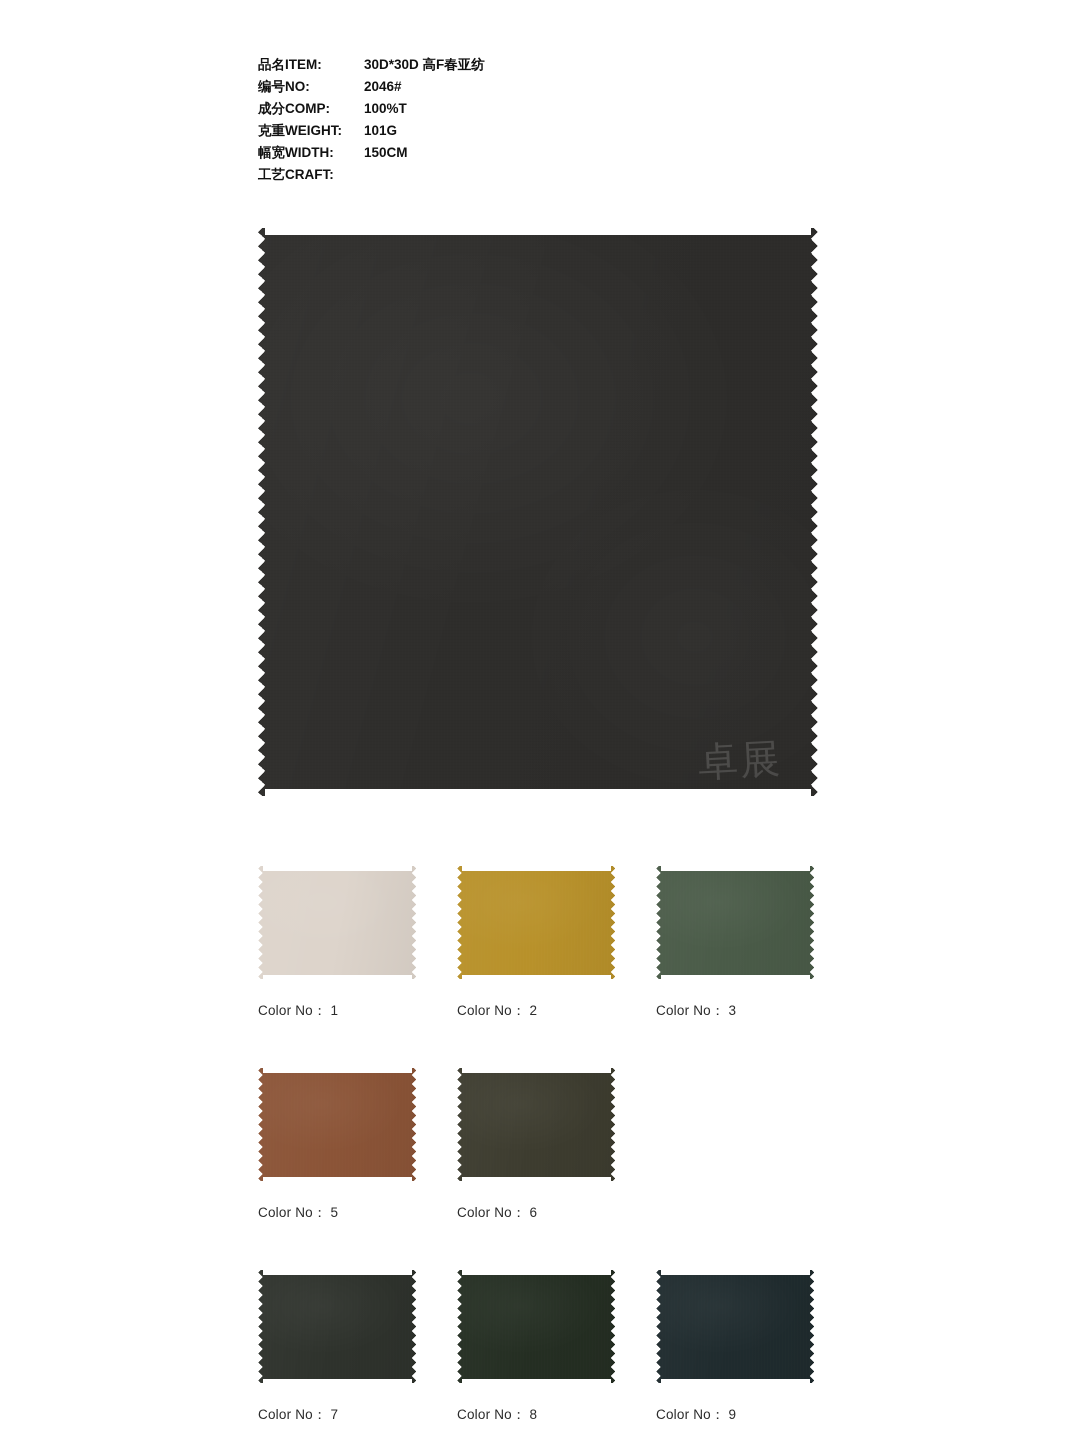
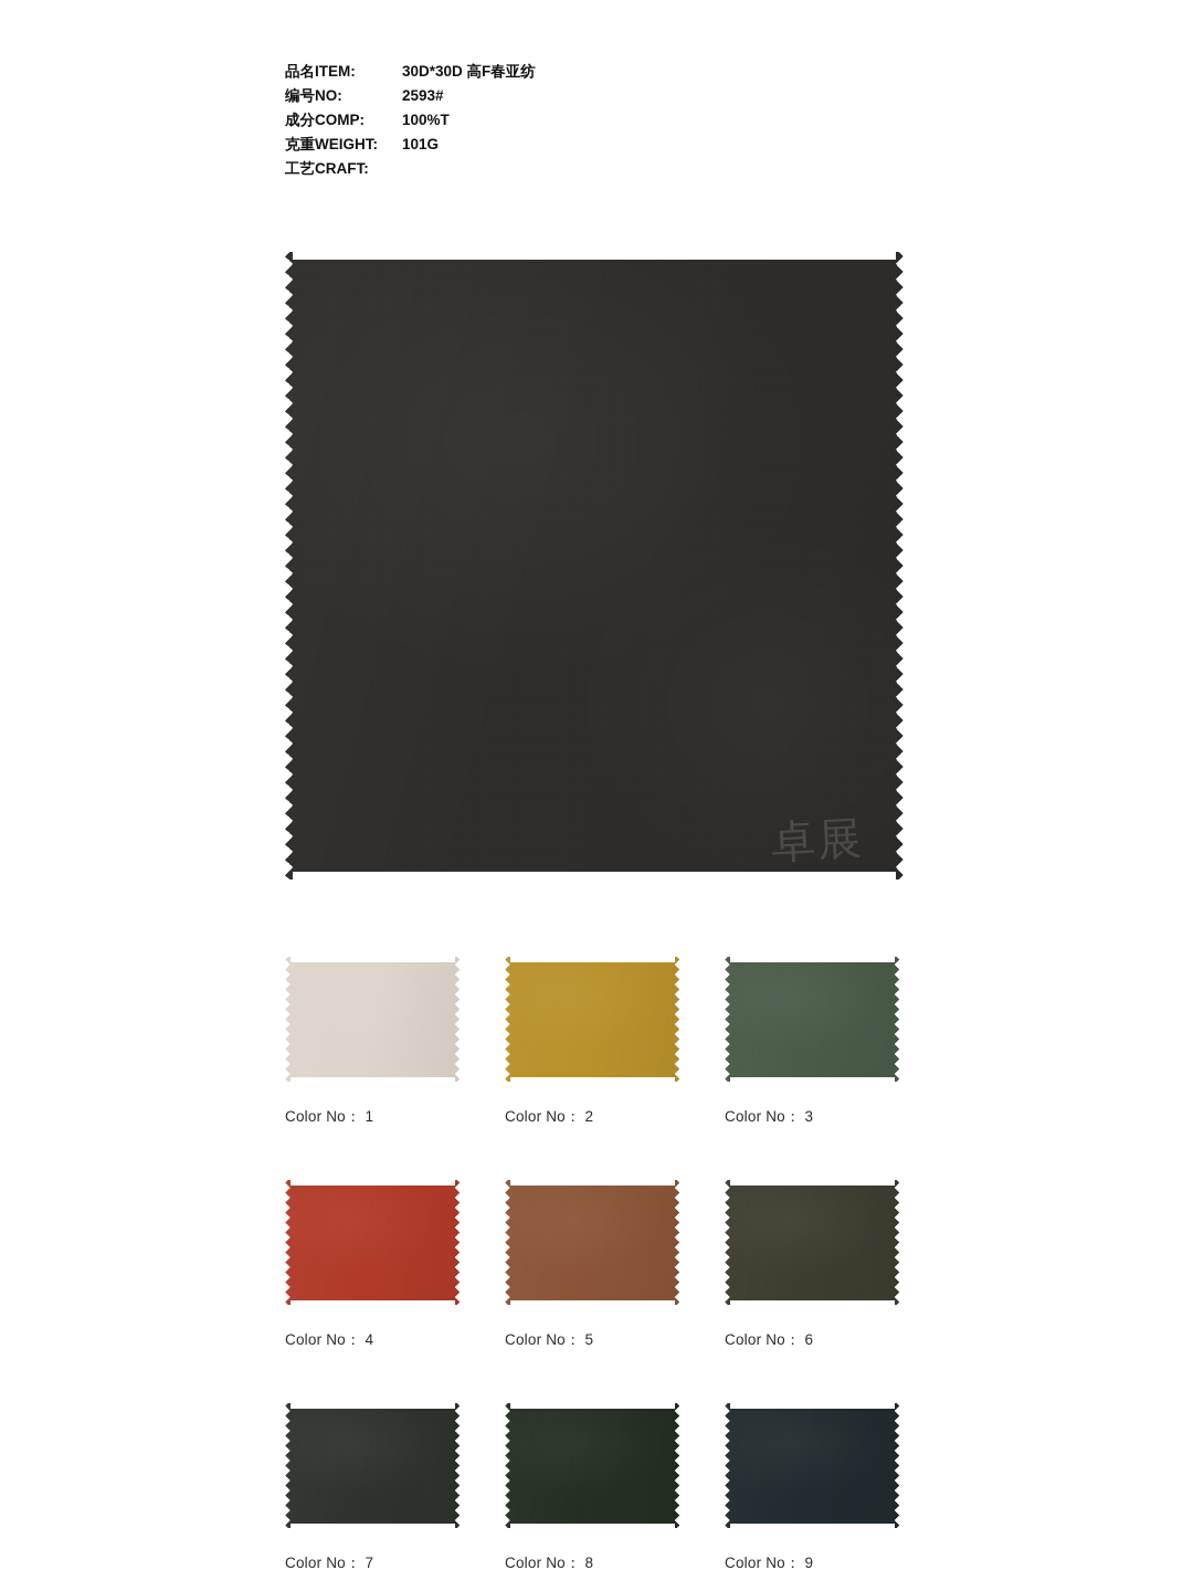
  品名ITEM:
  30D*30D 高F春亚纺
  编号NO:
- 2046#
+ 2593#
  成分COMP:
  100%T
  克重WEIGHT:
  101G
- 幅宽WIDTH:
- 150CM
  工艺CRAFT:
  Color No： 1
  Color No： 2
  Color No： 3
+ Color No： 4
  Color No： 5
  Color No： 6
  Color No： 7
  Color No： 8
  Color No： 9
